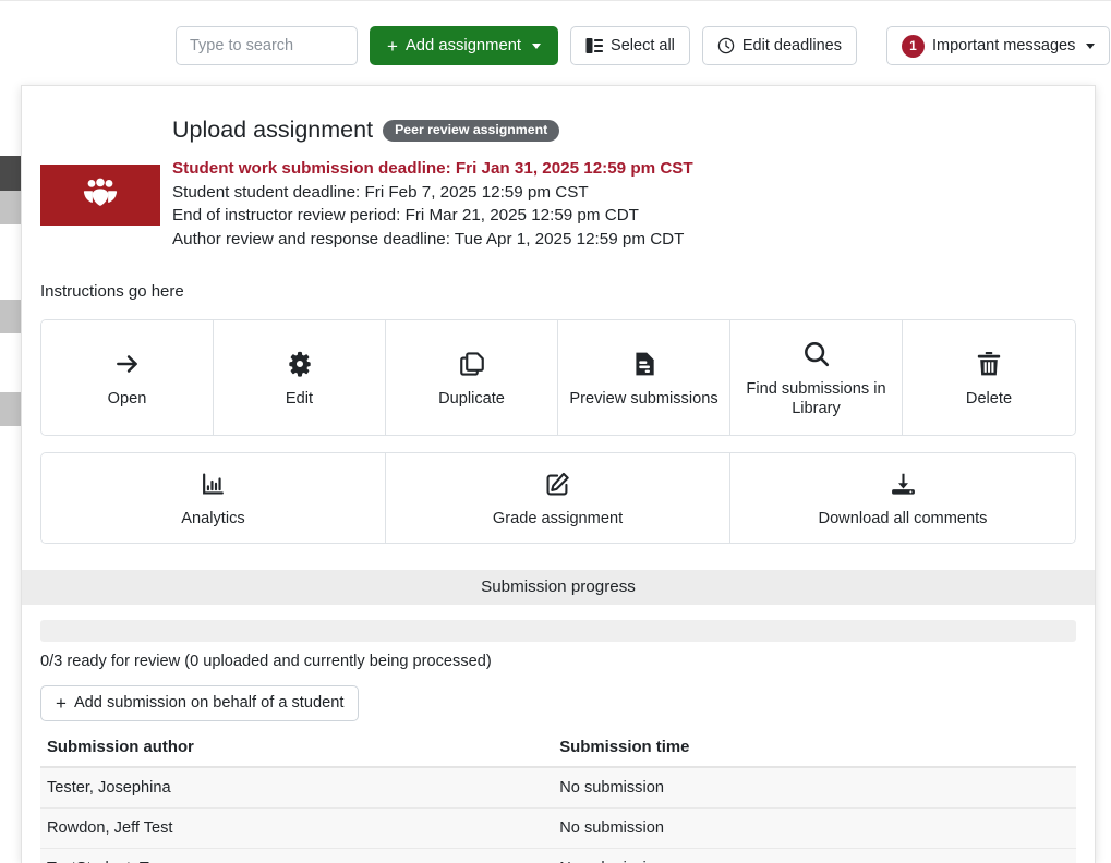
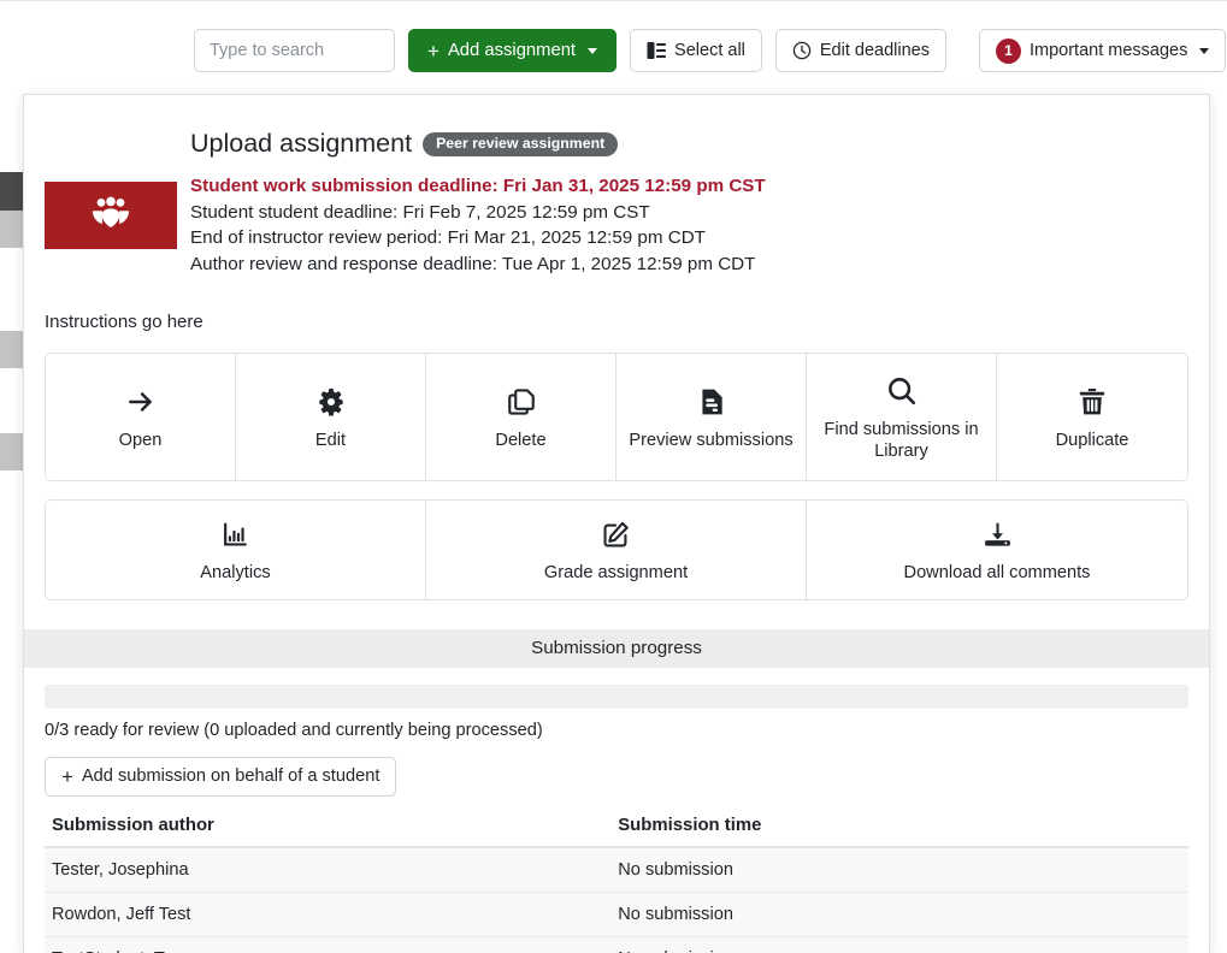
  Type to search
  +
  Add assignment
  Select all
  Edit deadlines
  1
  Important messages
  Upload assignment
  Peer review assignment
  Student work submission deadline: Fri Jan 31, 2025 12:59 pm CST
  Student student deadline: Fri Feb 7, 2025 12:59 pm CST
  End of instructor review period: Fri Mar 21, 2025 12:59 pm CDT
  Author review and response deadline: Tue Apr 1, 2025 12:59 pm CDT
  Instructions go here
  Open
  Edit
- Duplicate
+ Delete
  Preview submissions
  Find submissions in Library
- Delete
+ Duplicate
  Analytics
  Grade assignment
  Download all comments
  Submission progress
  0/3 ready for review (0 uploaded and currently being processed)
  +
  Add submission on behalf of a student
  Submission author	Submission time
  Tester, Josephina	No submission
  Rowdon, Jeff Test	No submission
